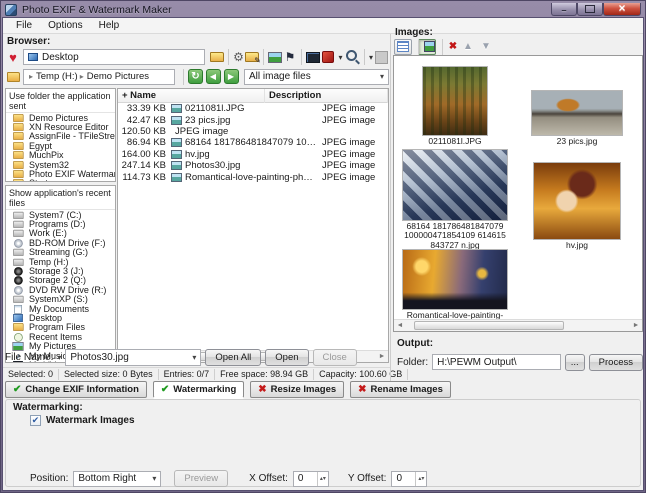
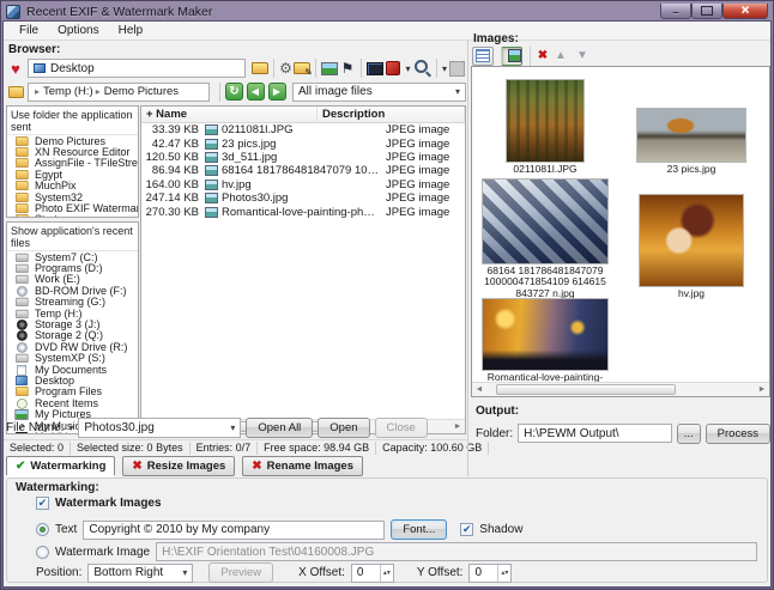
- Photo EXIF & Watermark Maker
+ Recent EXIF & Watermark Maker
  File
  Options
  Help
  Browser:
  Desktop
  Temp (H:)
  Demo Pictures
  All image files
  ▾
  Use folder the application sent
  Demo Pictures
  XN Resource Editor
  AssignFile - TFileStre
  Egypt
  MuchPix
  System32
  Show application's recent files
  System7 (C:)
  Programs (D:)
  Work (E:)
  BD-ROM Drive (F:)
  Streaming (G:)
  Temp (H:)
  Storage 3 (J:)
  Storage 2 (Q:)
  DVD RW Drive (R:)
  SystemXP (S:)
  My Documents
  Desktop
  Program Files
  Recent Items
  My Pictures
  My Musi
  + Name
  Description
  33.39 KB
  0211081l.JPG
  JPEG image
  42.47 KB
  23 pics.jpg
  JPEG image
  120.50 KB
+ 3d_511.jpg
  JPEG image
  86.94 KB
  JPEG image
  164.00 KB
  hv.jpg
  JPEG image
  247.14 KB
  Photos30.jpg
  JPEG image
- 114.73 KB
+ 270.30 KB
  Romantical-love-painting-photo.
  JPEG image
  File Name:
  ▾
  Photos30.jpg
  ▾
  Open All
  Open
  Close
  Selected: 0
  Selected size: 0 Bytes
  Entries: 0/7
  Free space: 98.94 GB
  Capacity: 100.60 GB
  Images:
  0211081l.JPG
  23 pics.jpg
  68164 181786481847079 100000471854109 614615 843727 n.jpg
  hv.jpg
  Romantical-love-painting-
  Output:
  Folder:
  H:\PEWM Output\
  ...
  Process
- Change EXIF Information
  Watermarking
  Resize Images
  Rename Images
  Watermarking:
  Watermark Images
+ Text
+ Copyright © 2010 by My company
+ Font...
+ Shadow
+ Watermark Image
+ H:\EXIF Orientation Test\04160008.JPG
  Position:
  Bottom Right
  ▾
  Preview
  X Offset:
  0
  Y Offset:
  0
